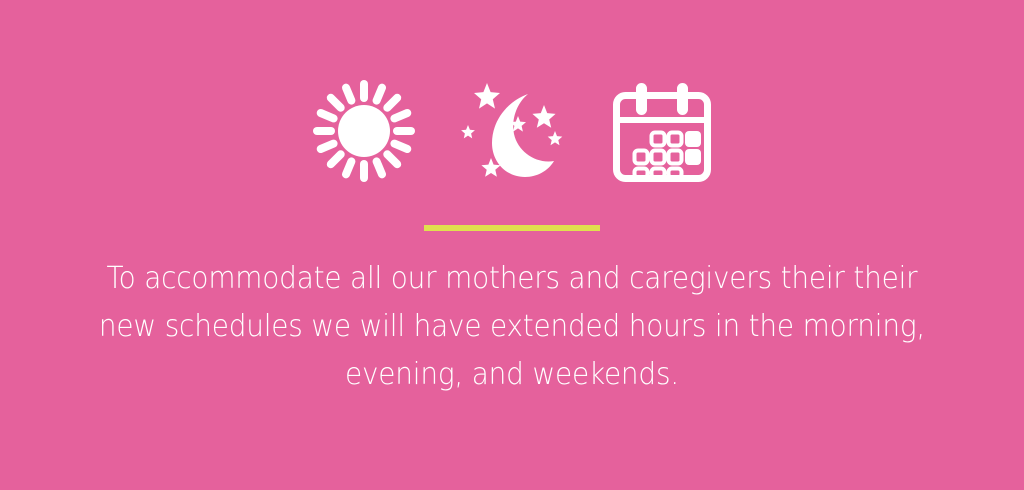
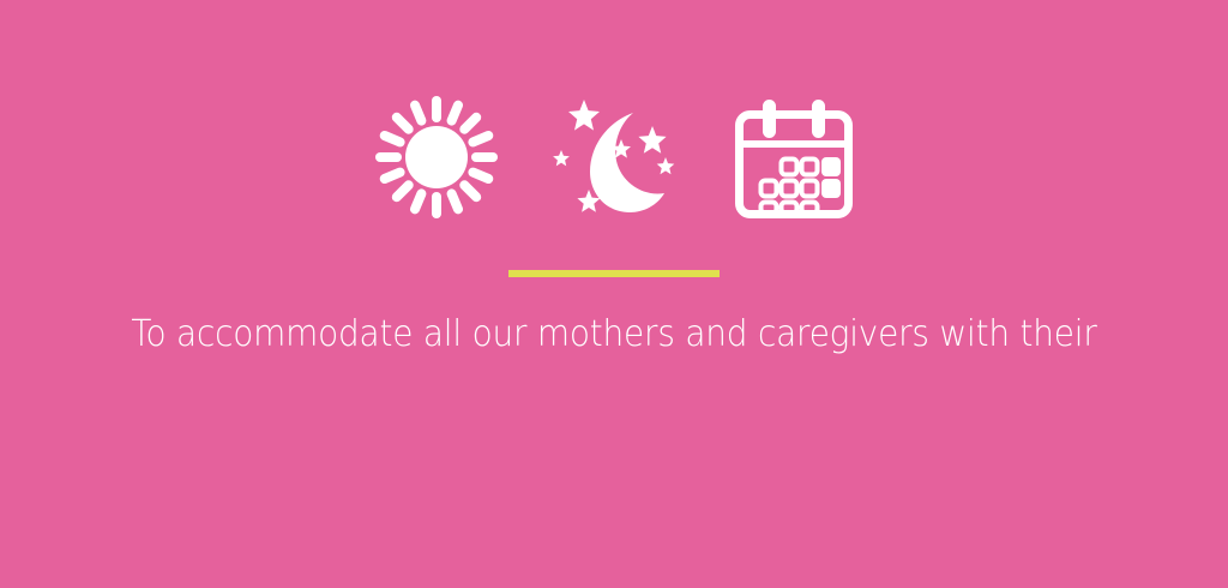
- To accommodate all our mothers and caregivers their their
+ To accommodate all our mothers and caregivers with their
- new schedules we will have extended hours in the morning,
- evening, and weekends.
